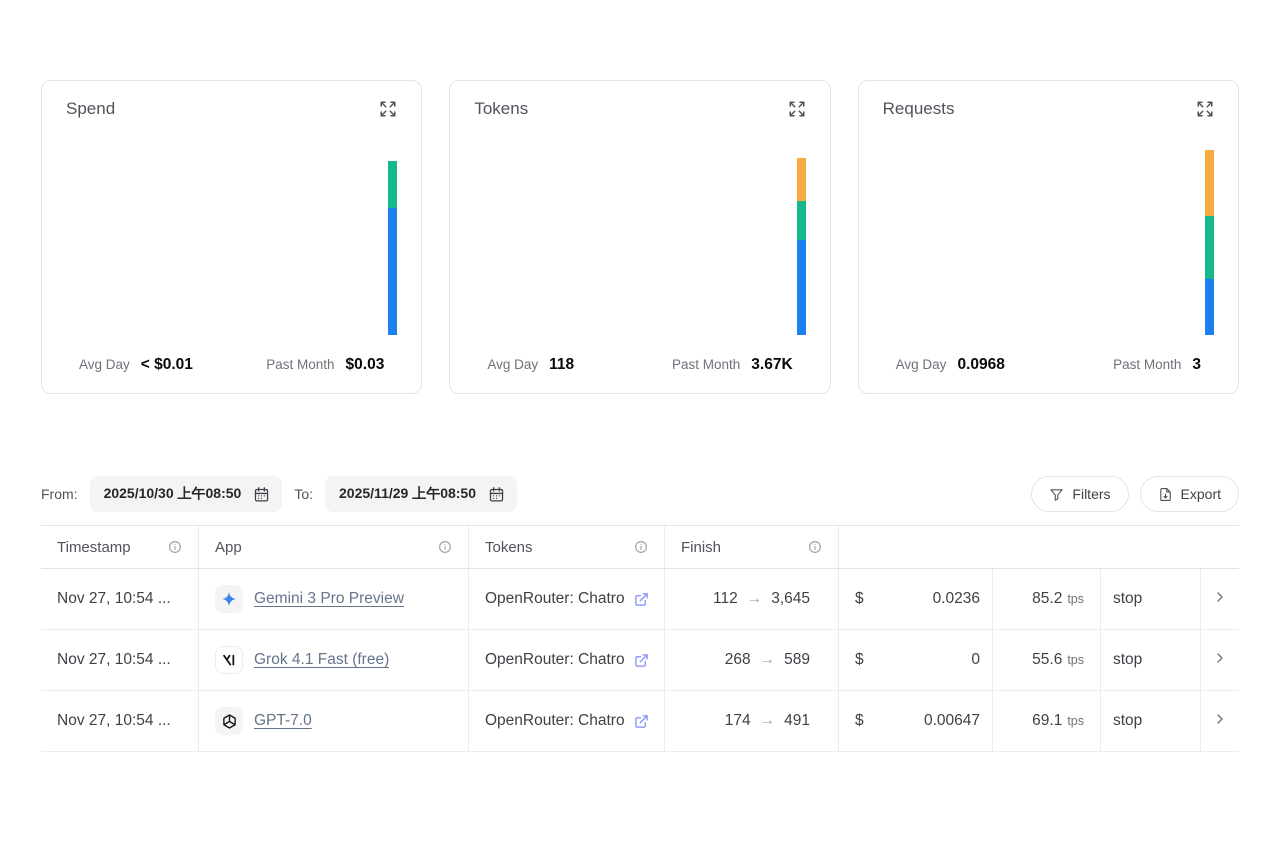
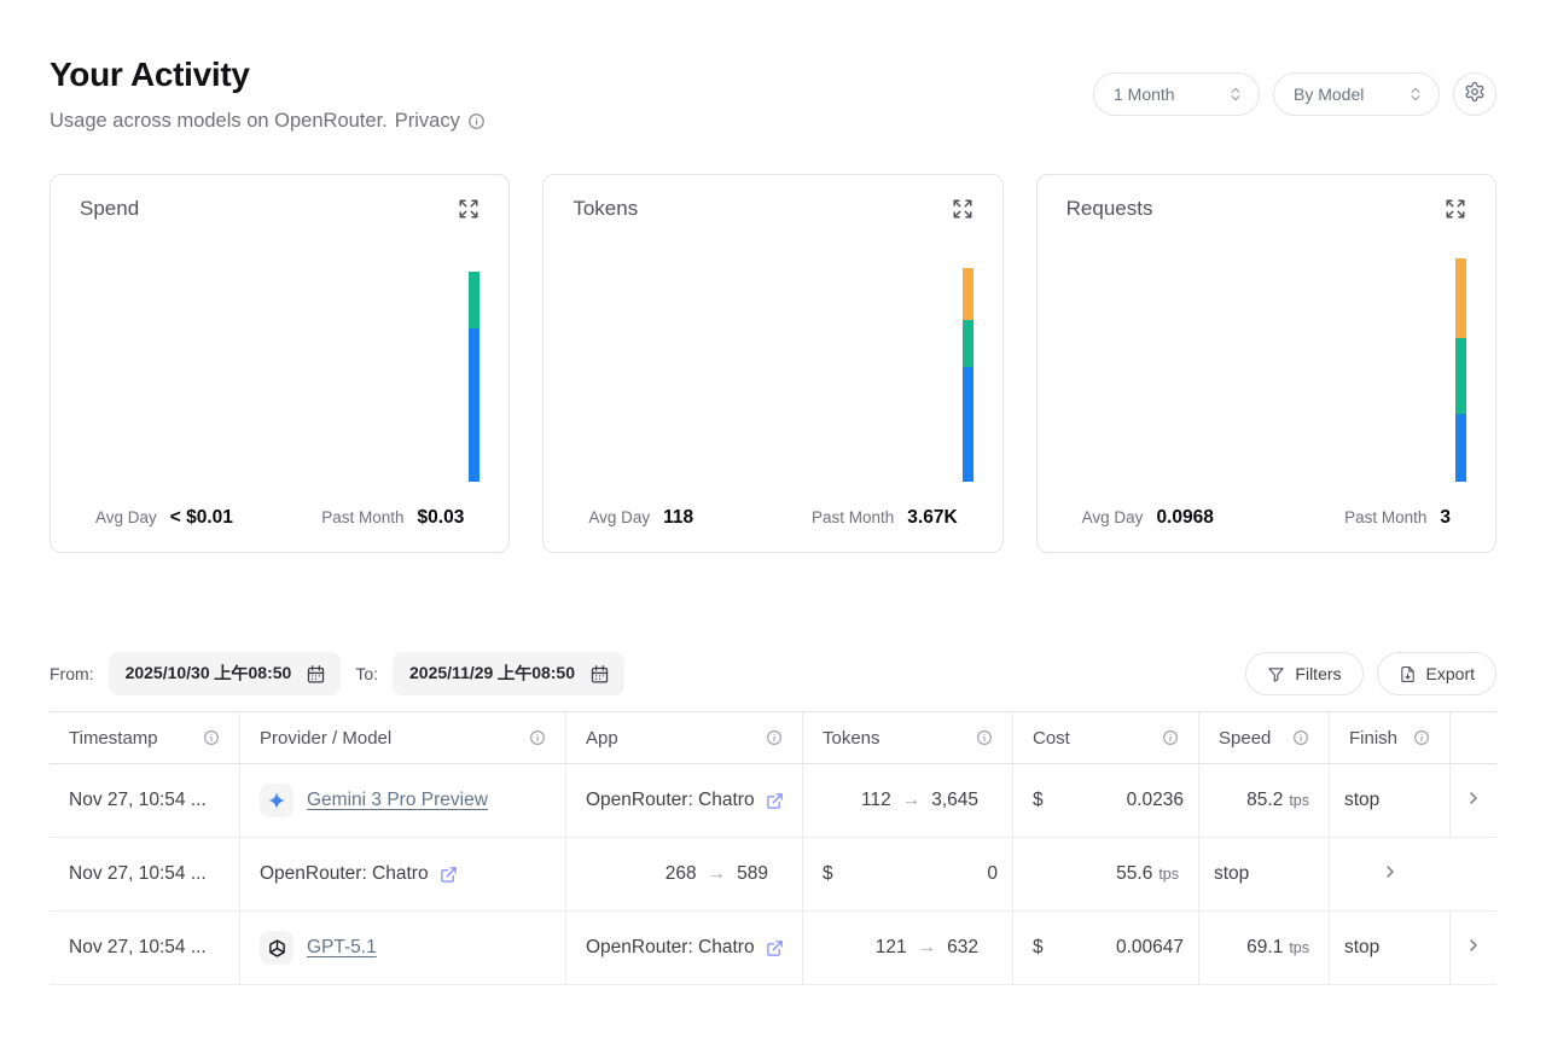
+ Your Activity
+ Usage across models on OpenRouter.
+ Privacy
+ 1 Month
+ By Model
  Spend
  Avg Day
  < $0.01
  Past Month
  $0.03
  Tokens
  Avg Day
  118
  Past Month
  3.67K
  Requests
  Avg Day
  0.0968
  Past Month
  3
  From:
  2025/10/30 上午08:50
  To:
  2025/11/29 上午08:50
  Filters
  Export
  Timestamp
+ Provider / Model
  App
  Tokens
+ Cost
+ Speed
  Finish
  Nov 27, 10:54 ...
  Gemini 3 Pro Preview
  OpenRouter: Chatro
  112
  →
  3,645
  $
  0.0236
  85.2
  tps
  stop
  Nov 27, 10:54 ...
- Grok 4.1 Fast (free)
  OpenRouter: Chatro
  268
  →
  589
  $
  0
  55.6
  tps
  stop
  Nov 27, 10:54 ...
- GPT-7.0
+ GPT-5.1
  OpenRouter: Chatro
- 174
+ 121
  →
- 491
+ 632
  $
  0.00647
  69.1
  tps
  stop
